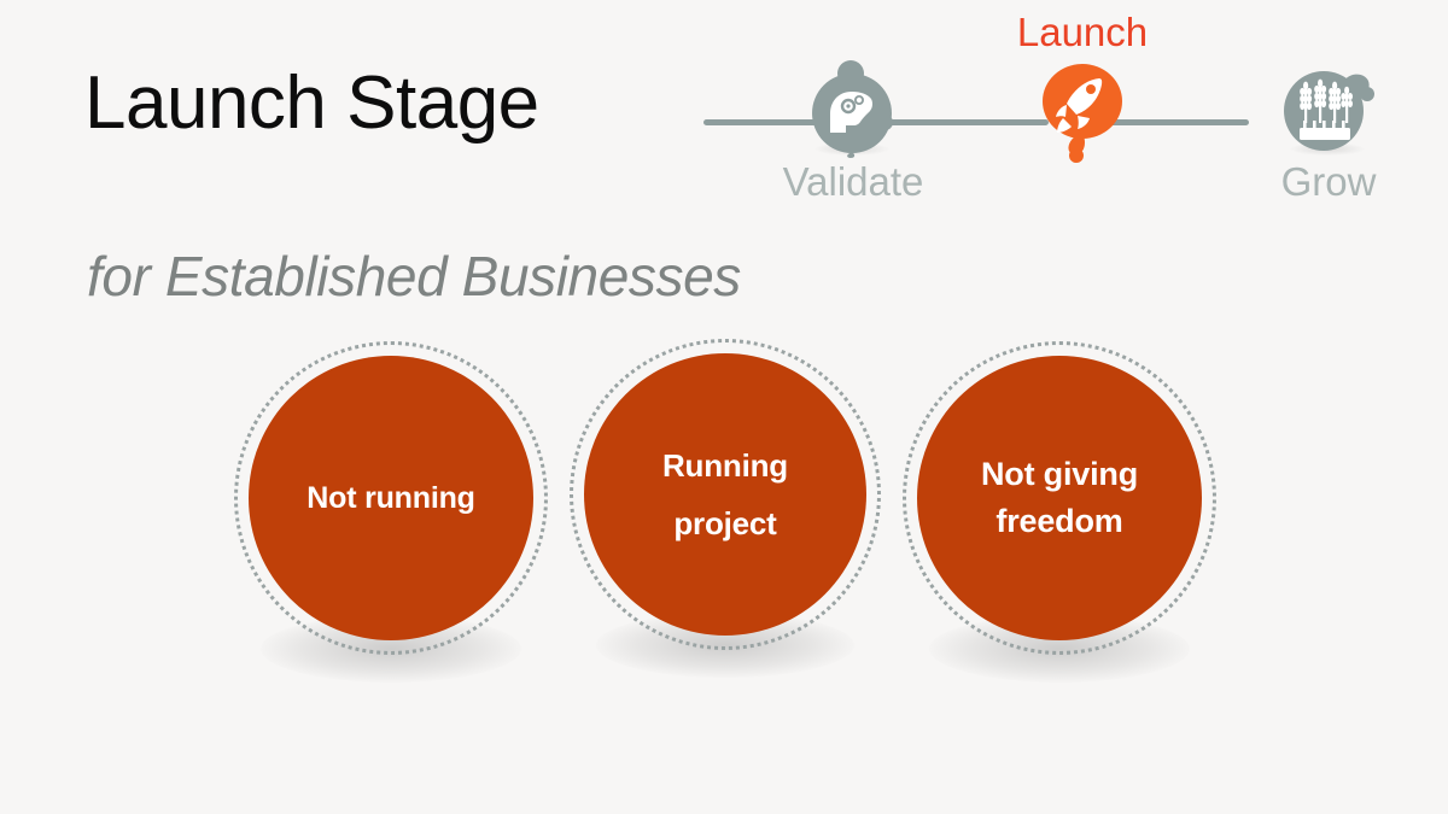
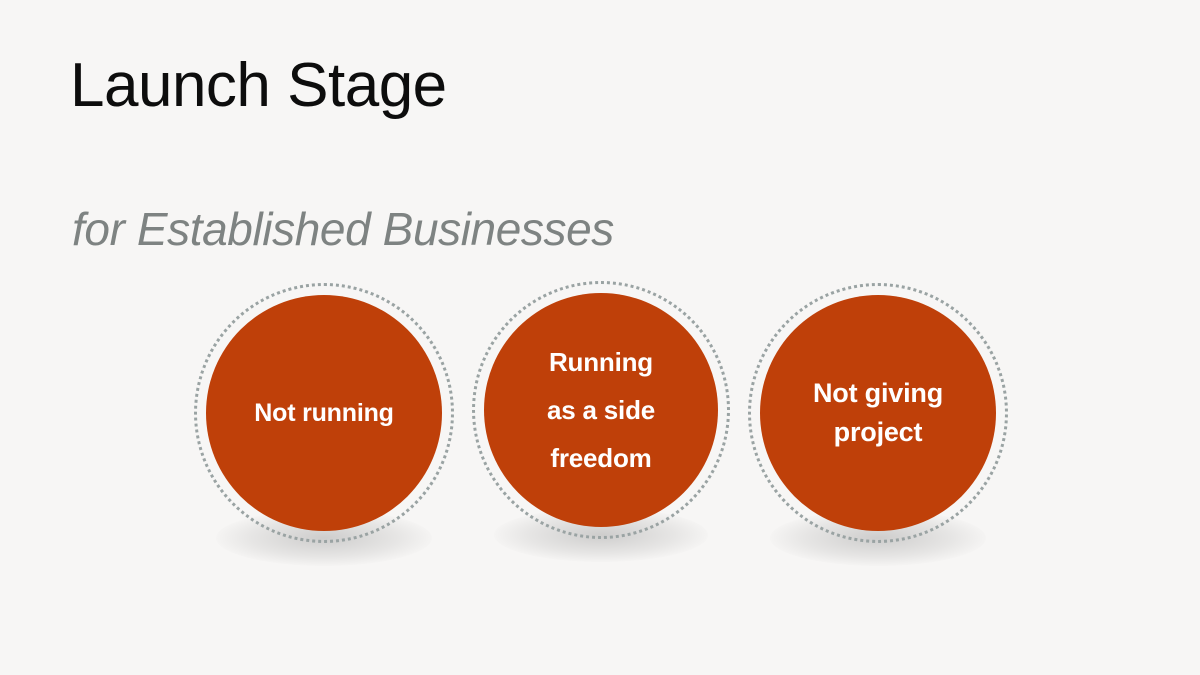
  Launch Stage
  for Established Businesses
- Validate
- Launch
- Grow
  Not running
  Running
+ as a side
- project
+ freedom
  Not giving
- freedom
+ project
